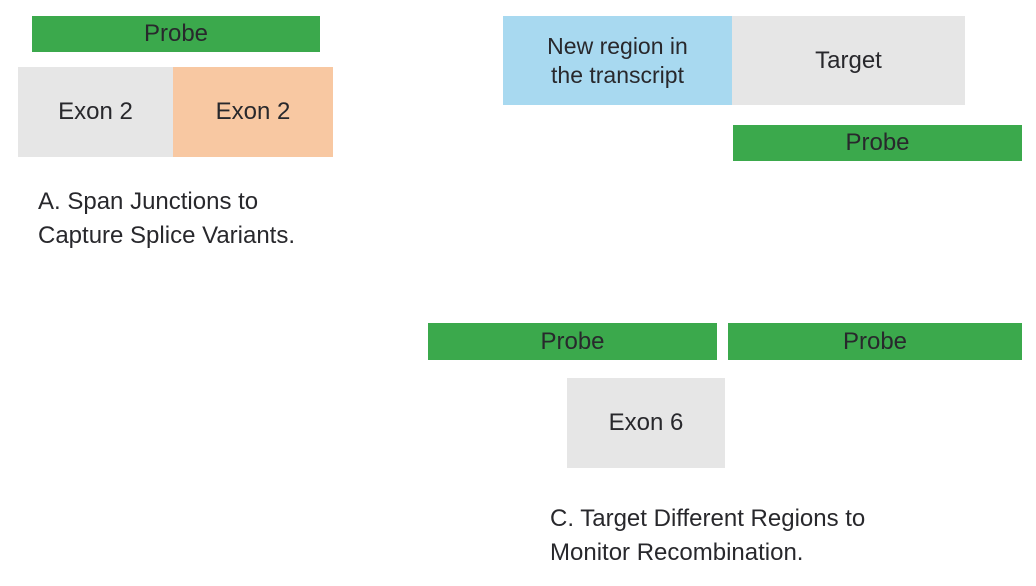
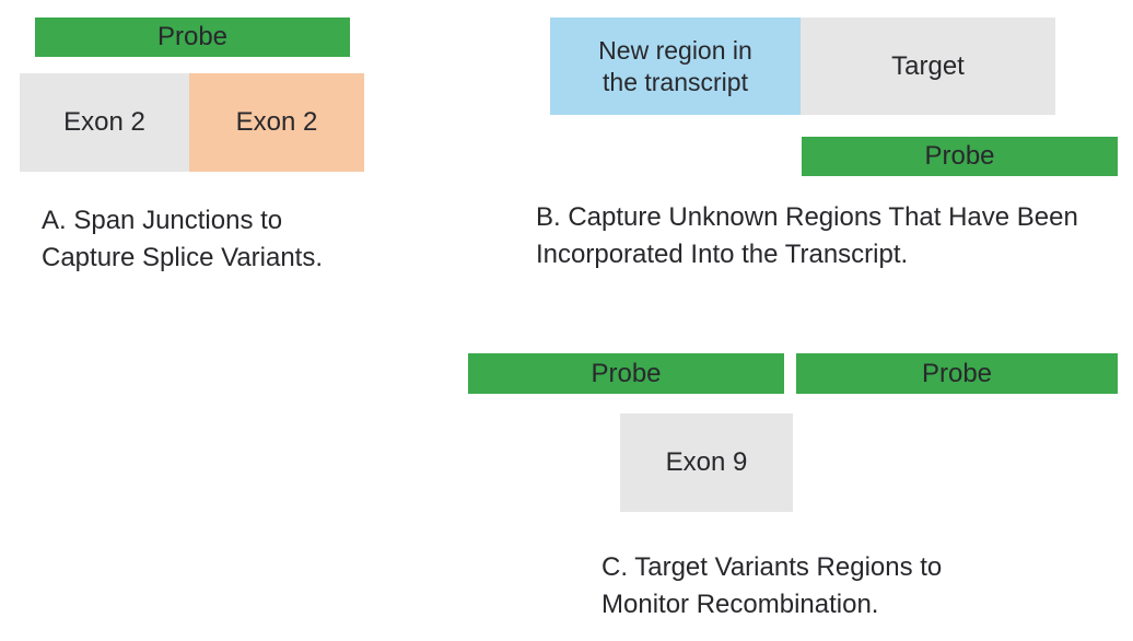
  Probe
  Exon 2
  Exon 2
  A. Span Junctions to
  Capture Splice Variants.
  New region in
  the transcript
  Target
  Probe
+ B. Capture Unknown Regions That Have Been
+ Incorporated Into the Transcript.
  Probe
  Probe
- Exon 6
+ Exon 9
- C. Target Different Regions to
+ C. Target Variants Regions to
  Monitor Recombination.
